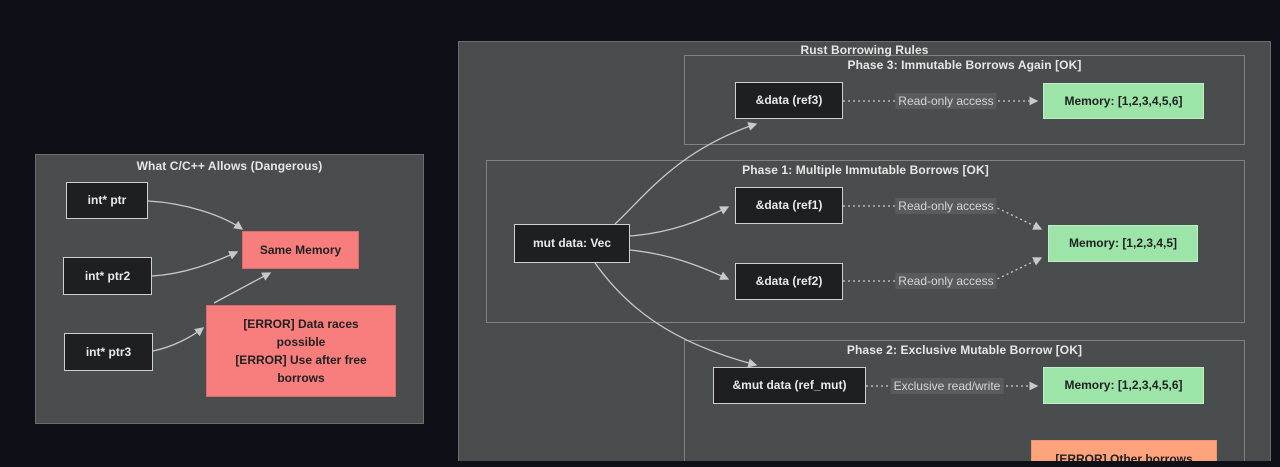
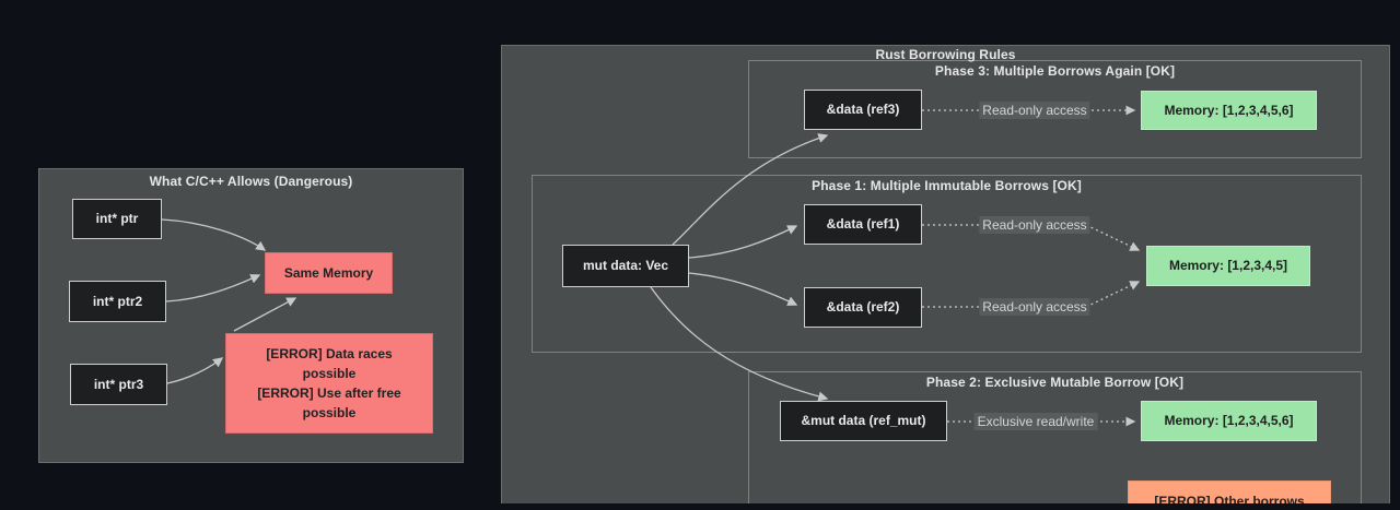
  What C/C++ Allows (Dangerous)
  Rust Borrowing Rules
- Phase 3: Immutable Borrows Again [OK]
+ Phase 3: Multiple Borrows Again [OK]
  Phase 1: Multiple Immutable Borrows [OK]
  Phase 2: Exclusive Mutable Borrow [OK]
  int* ptr
  int* ptr2
  int* ptr3
  Same Memory
  [ERROR] Data races possible
- [ERROR] Use after free borrows
+ [ERROR] Use after free possible
  &data (ref3)
  Read-only access
  Memory: [1,2,3,4,5,6]
  mut data: Vec
  &data (ref1)
  &data (ref2)
  Read-only access
  Read-only access
  Memory: [1,2,3,4,5]
  &mut data (ref_mut)
  Exclusive read/write
  Memory: [1,2,3,4,5,6]
  [ERROR] Other borrows
